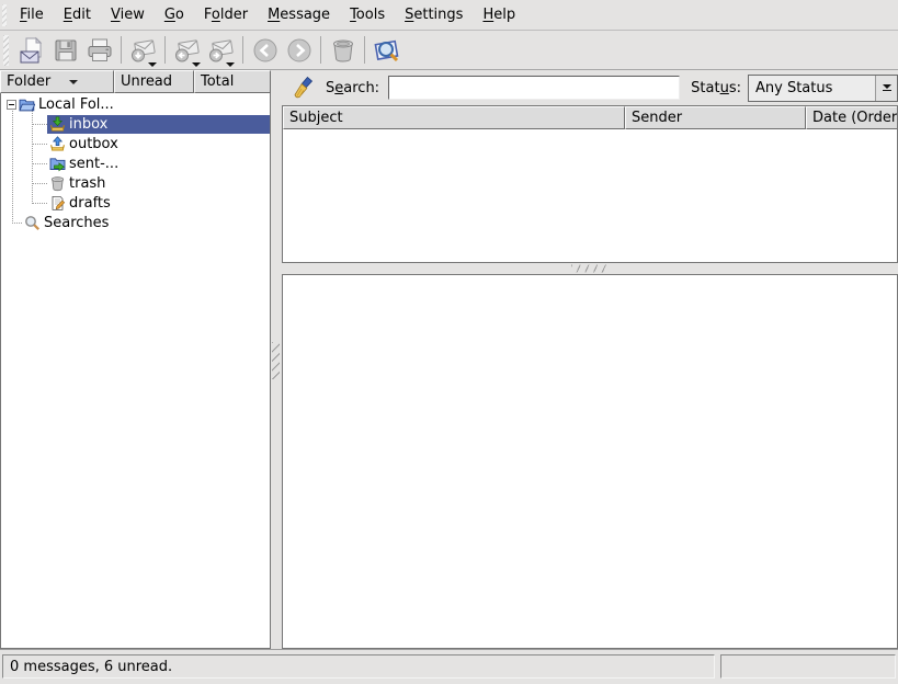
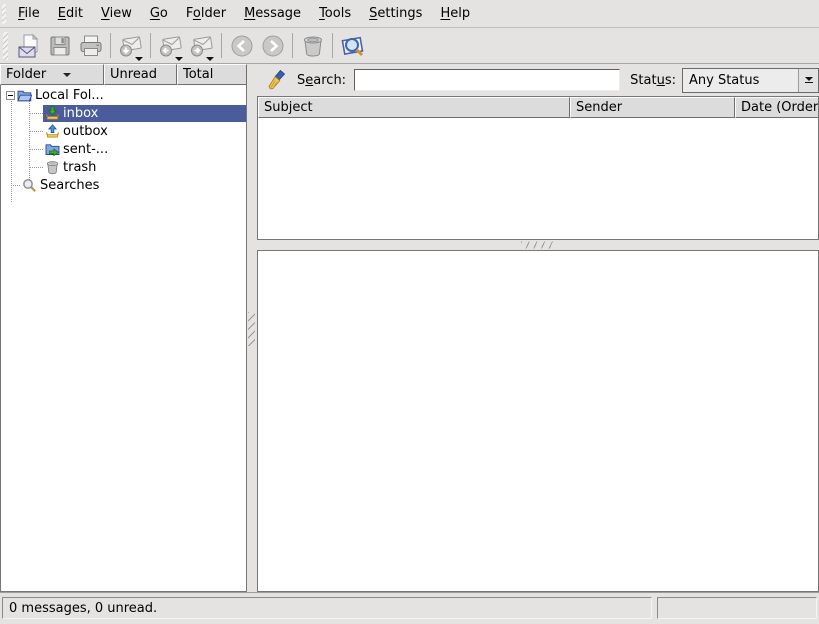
  File
  Edit
  View
  Go
  Folder
  Message
  Tools
  Settings
  Help
  Folder
  Unread
  Total
  Local Fol...
  inbox
  outbox
  sent-...
  trash
- drafts
  Searches
  Search:
  Status:
  Any Status
  Subject
  Sender
  Date (Order
- 0 messages, 6 unread.
+ 0 messages, 0 unread.
